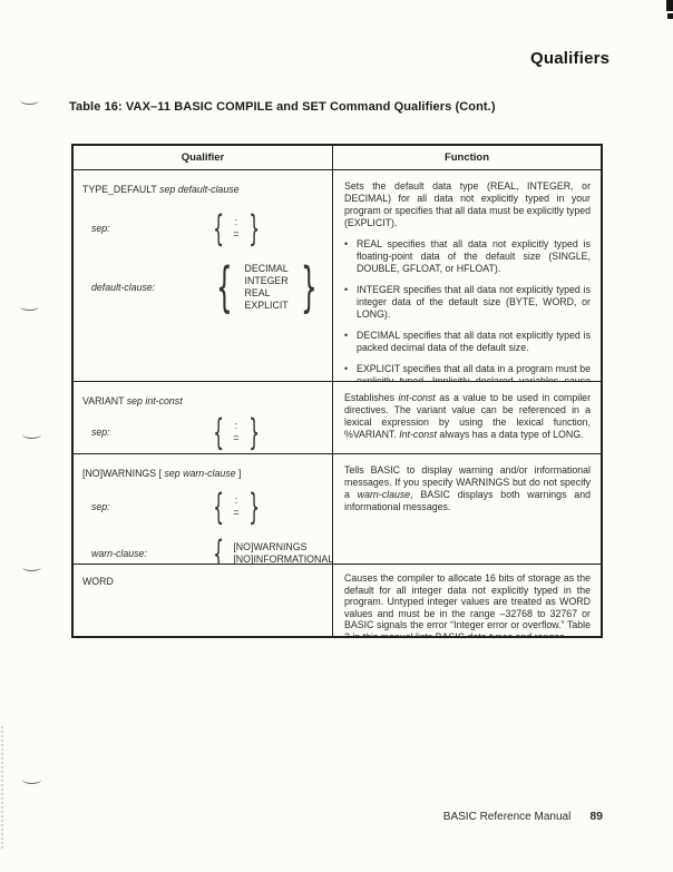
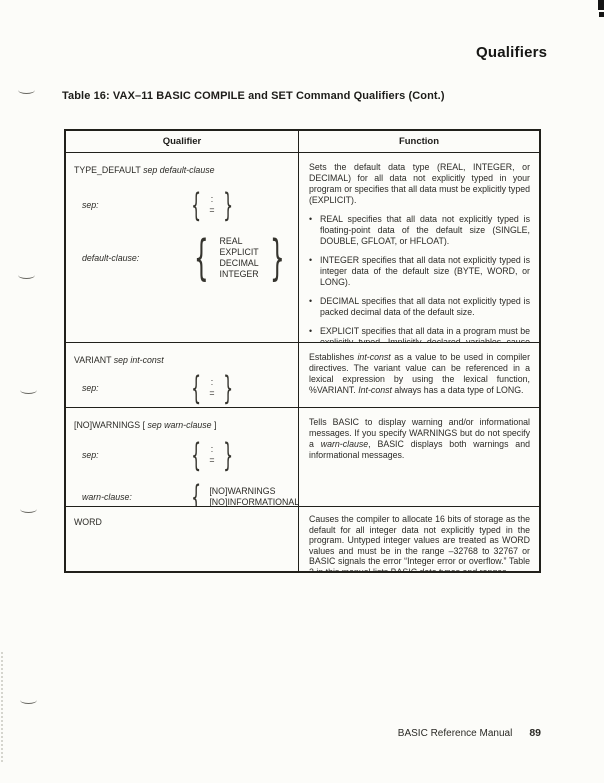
  Qualifiers
  Table 16: VAX–11 BASIC COMPILE and SET Command Qualifiers (Cont.)
  Qualifier
  Function
  TYPE_DEFAULT sep default-clause
  sep:
  {
  :
  =
  }
  default-clause:
  {
- DECIMAL
+ REAL
- INTEGER
+ EXPLICIT
- REAL
+ DECIMAL
- EXPLICIT
+ INTEGER
  }
  Sets the default data type (REAL, INTEGER, or DECIMAL) for all data not explicitly typed in your program or specifies that all data must be explicitly typed (EXPLICIT).
  •
  REAL specifies that all data not explicitly typed is floating-point data of the default size (SINGLE, DOUBLE, GFLOAT, or HFLOAT).
  •
  INTEGER specifies that all data not explicitly typed is integer data of the default size (BYTE, WORD, or LONG).
  •
  DECIMAL specifies that all data not explicitly typed is packed decimal data of the default size.
  •
  VARIANT sep int-const
  sep:
  {
  :
  =
  }
  Establishes int-const as a value to be used in compiler directives. The variant value can be referenced in a lexical expression by using the lexical function, %VARIANT. Int-const always has a data type of LONG.
  [NO]WARNINGS [ sep warn-clause ]
  sep:
  {
  :
  =
  }
  warn-clause:
  {
  [NO]WARNINGS
  [NO]INFORMATIONAL
  Tells BASIC to display warning and/or informational messages. If you specify WARNINGS but do not specify a warn-clause, BASIC displays both warnings and informational messages.
  WORD
  Causes the compiler to allocate 16 bits of storage as the default for all integer data not explicitly typed in the program. Untyped integer values are treated as WORD values and must be in the range –32768 to 32767 or BASIC signals the error “Integer error or overflow.” Table
  BASIC Reference Manual 89
